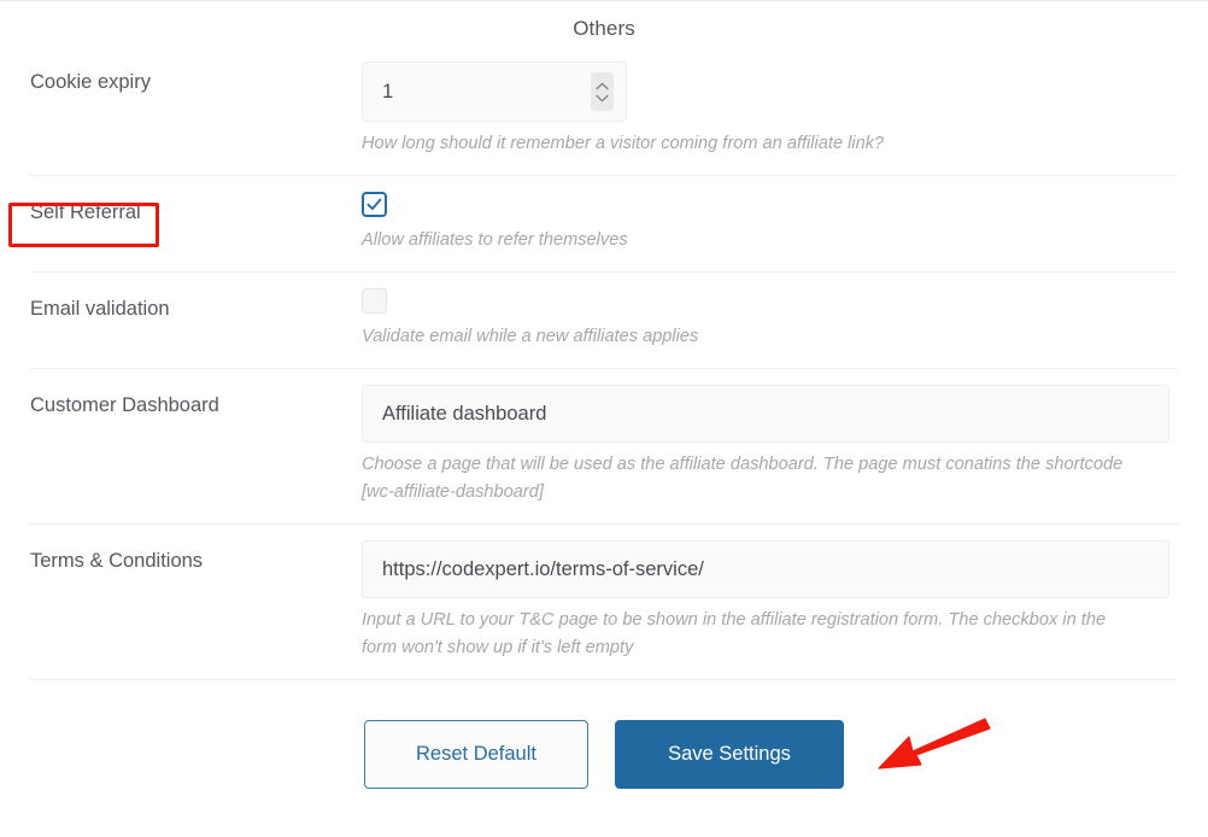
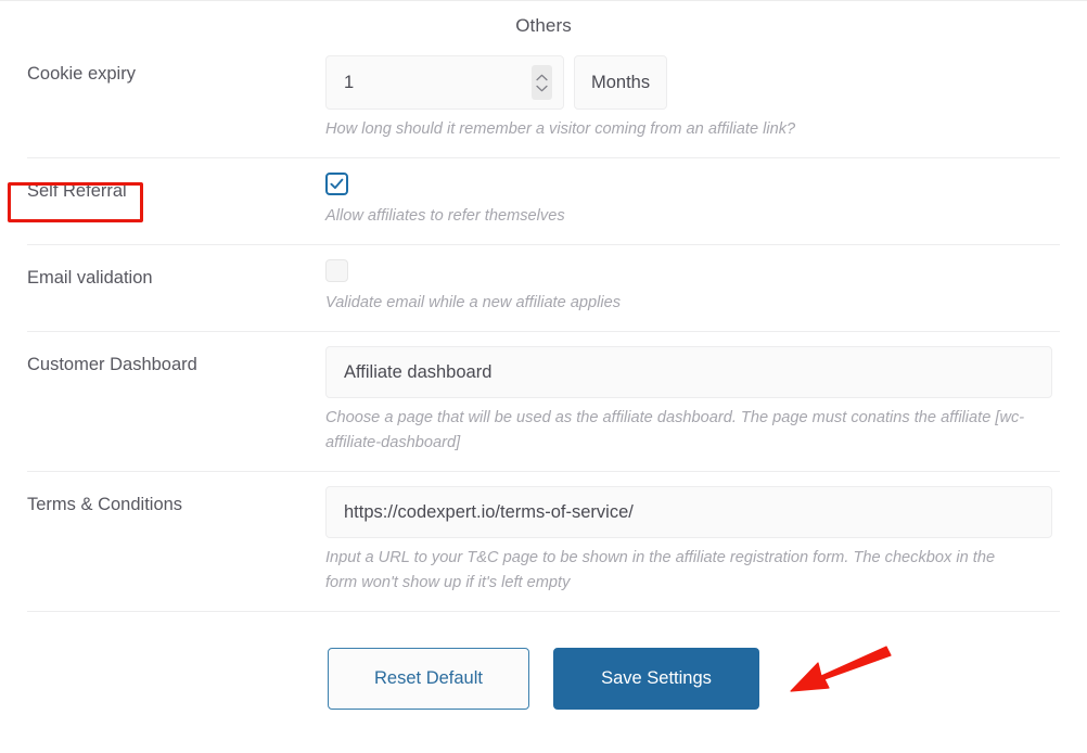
  Others
  Cookie expiry
  1
+ Months
  How long should it remember a visitor coming from an affiliate link?
  Self Referral
  Allow affiliates to refer themselves
  Email validation
- Validate email while a new affiliates applies
+ Validate email while a new affiliate applies
  Customer Dashboard
  Affiliate dashboard
- Choose a page that will be used as the affiliate dashboard. The page must conatins the shortcode [wc-affiliate-dashboard]
+ Choose a page that will be used as the affiliate dashboard. The page must conatins the affiliate [wc-affiliate-dashboard]
  Terms & Conditions
  https://codexpert.io/terms-of-service/
  Input a URL to your T&C page to be shown in the affiliate registration form. The checkbox in the form won't show up if it's left empty
  Reset Default
  Save Settings
